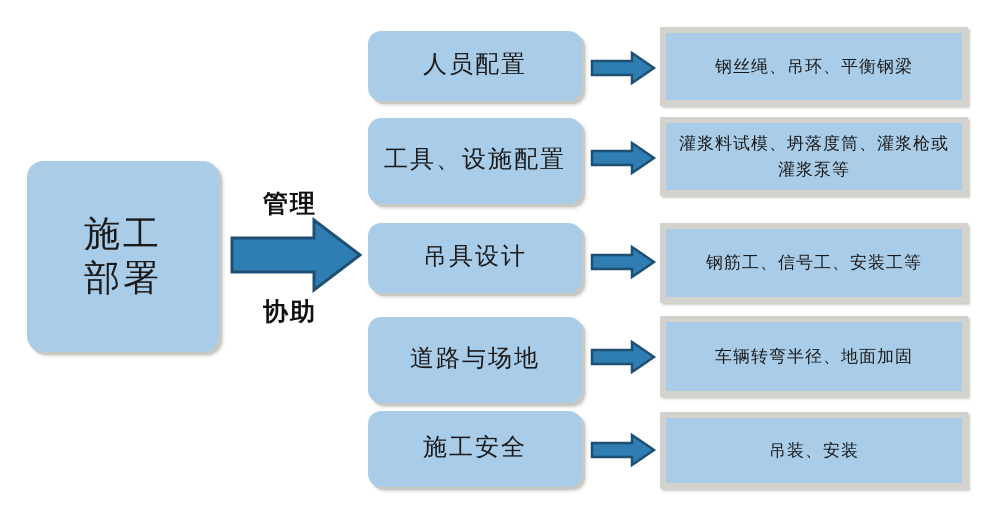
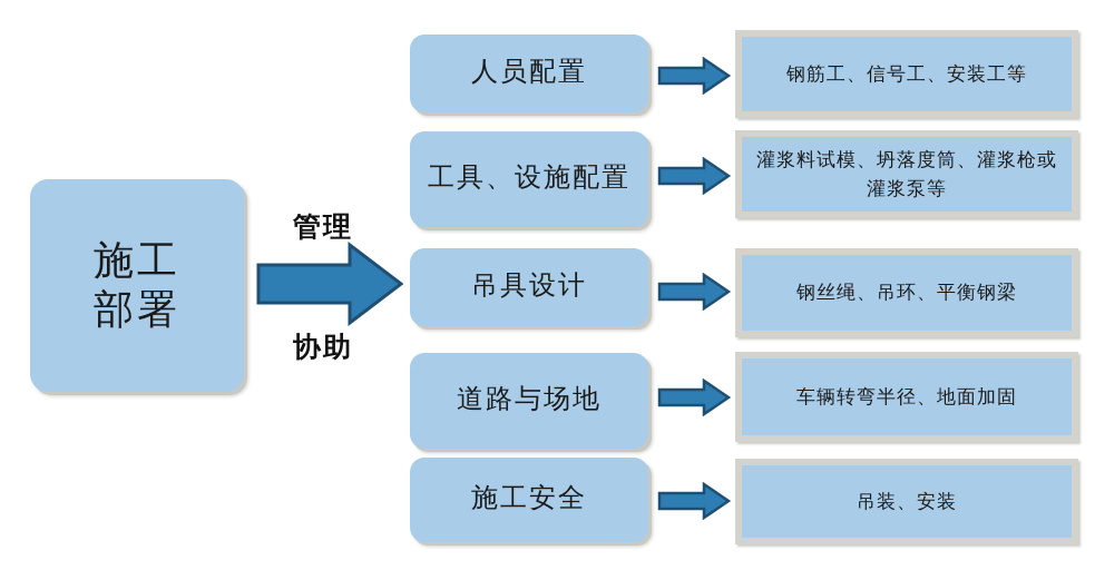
  施工
  部署
  管理
  协助
  人员配置
- 钢丝绳、吊环、平衡钢梁
+ 钢筋工、信号工、安装工等
  工具、设施配置
  灌浆料试模、坍落度筒、灌浆枪或灌浆泵等
  吊具设计
- 钢筋工、信号工、安装工等
+ 钢丝绳、吊环、平衡钢梁
  道路与场地
  车辆转弯半径、地面加固
  施工安全
  吊装、安装
